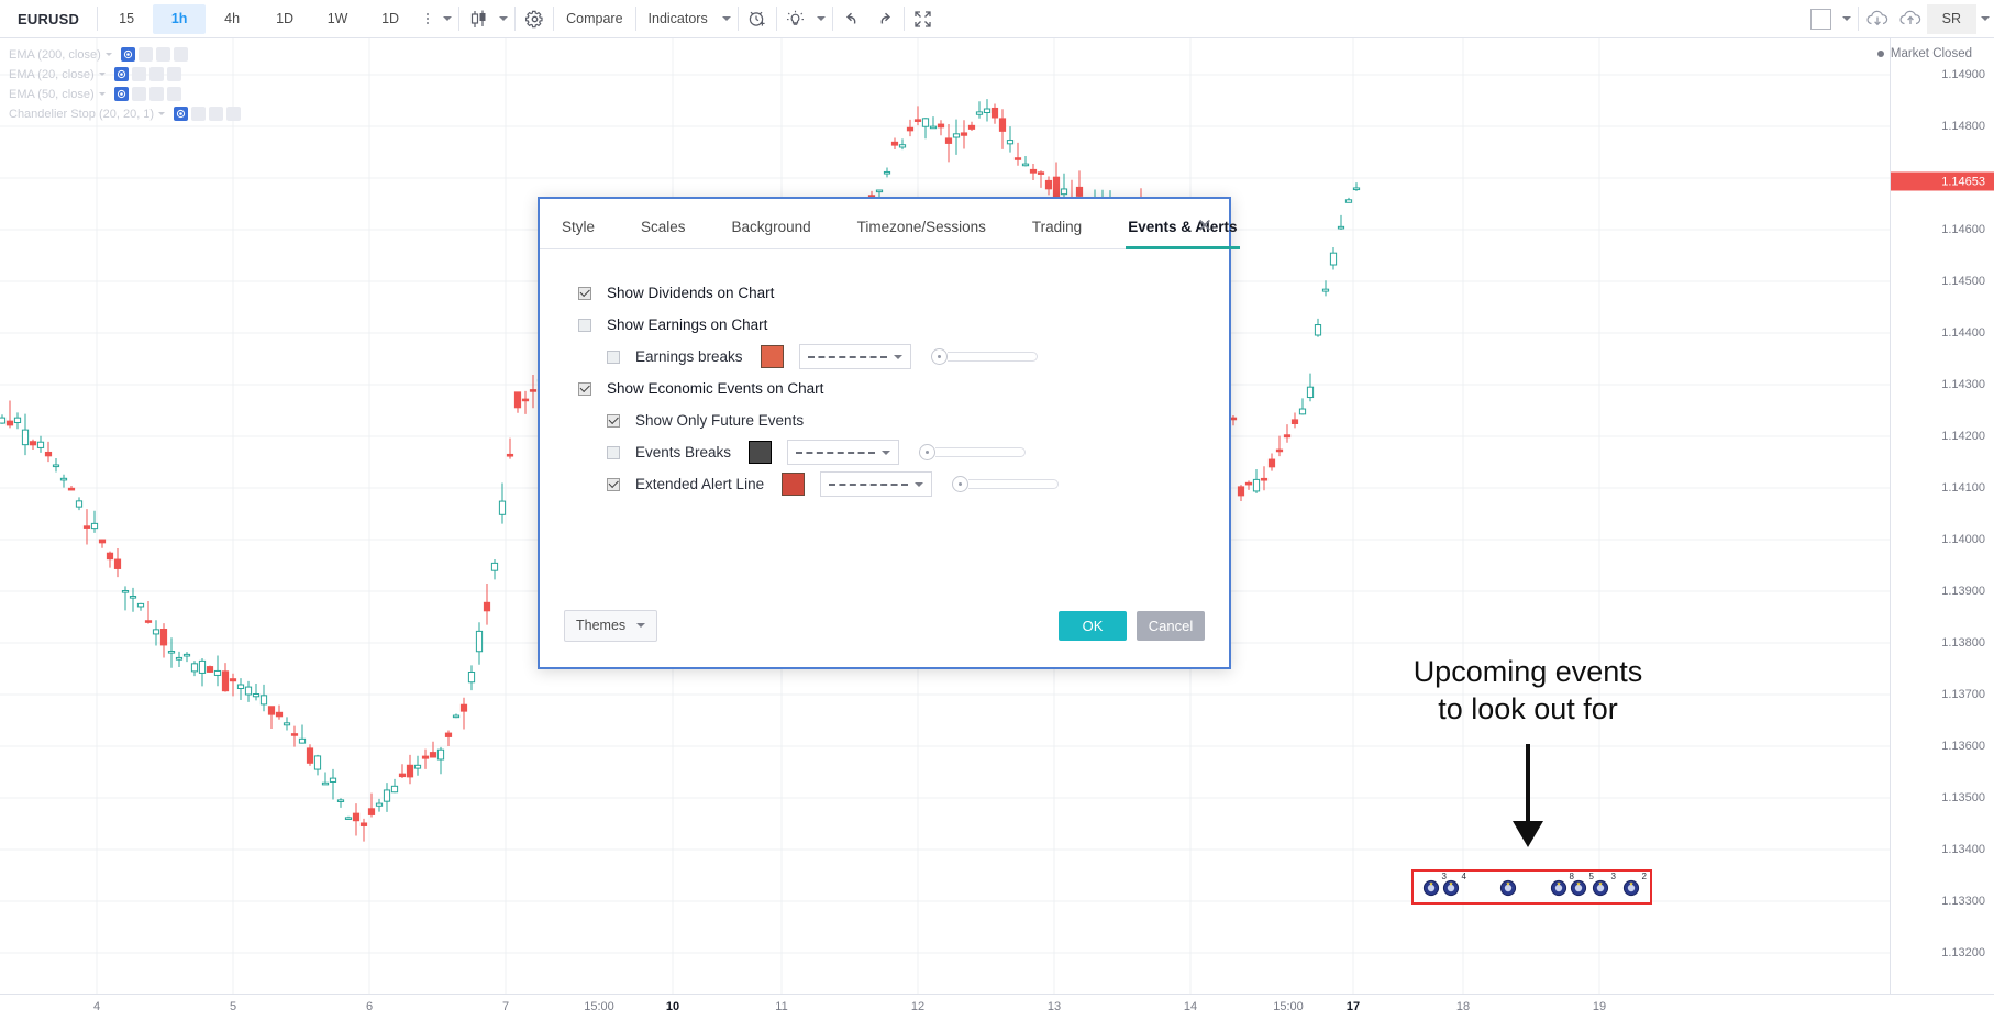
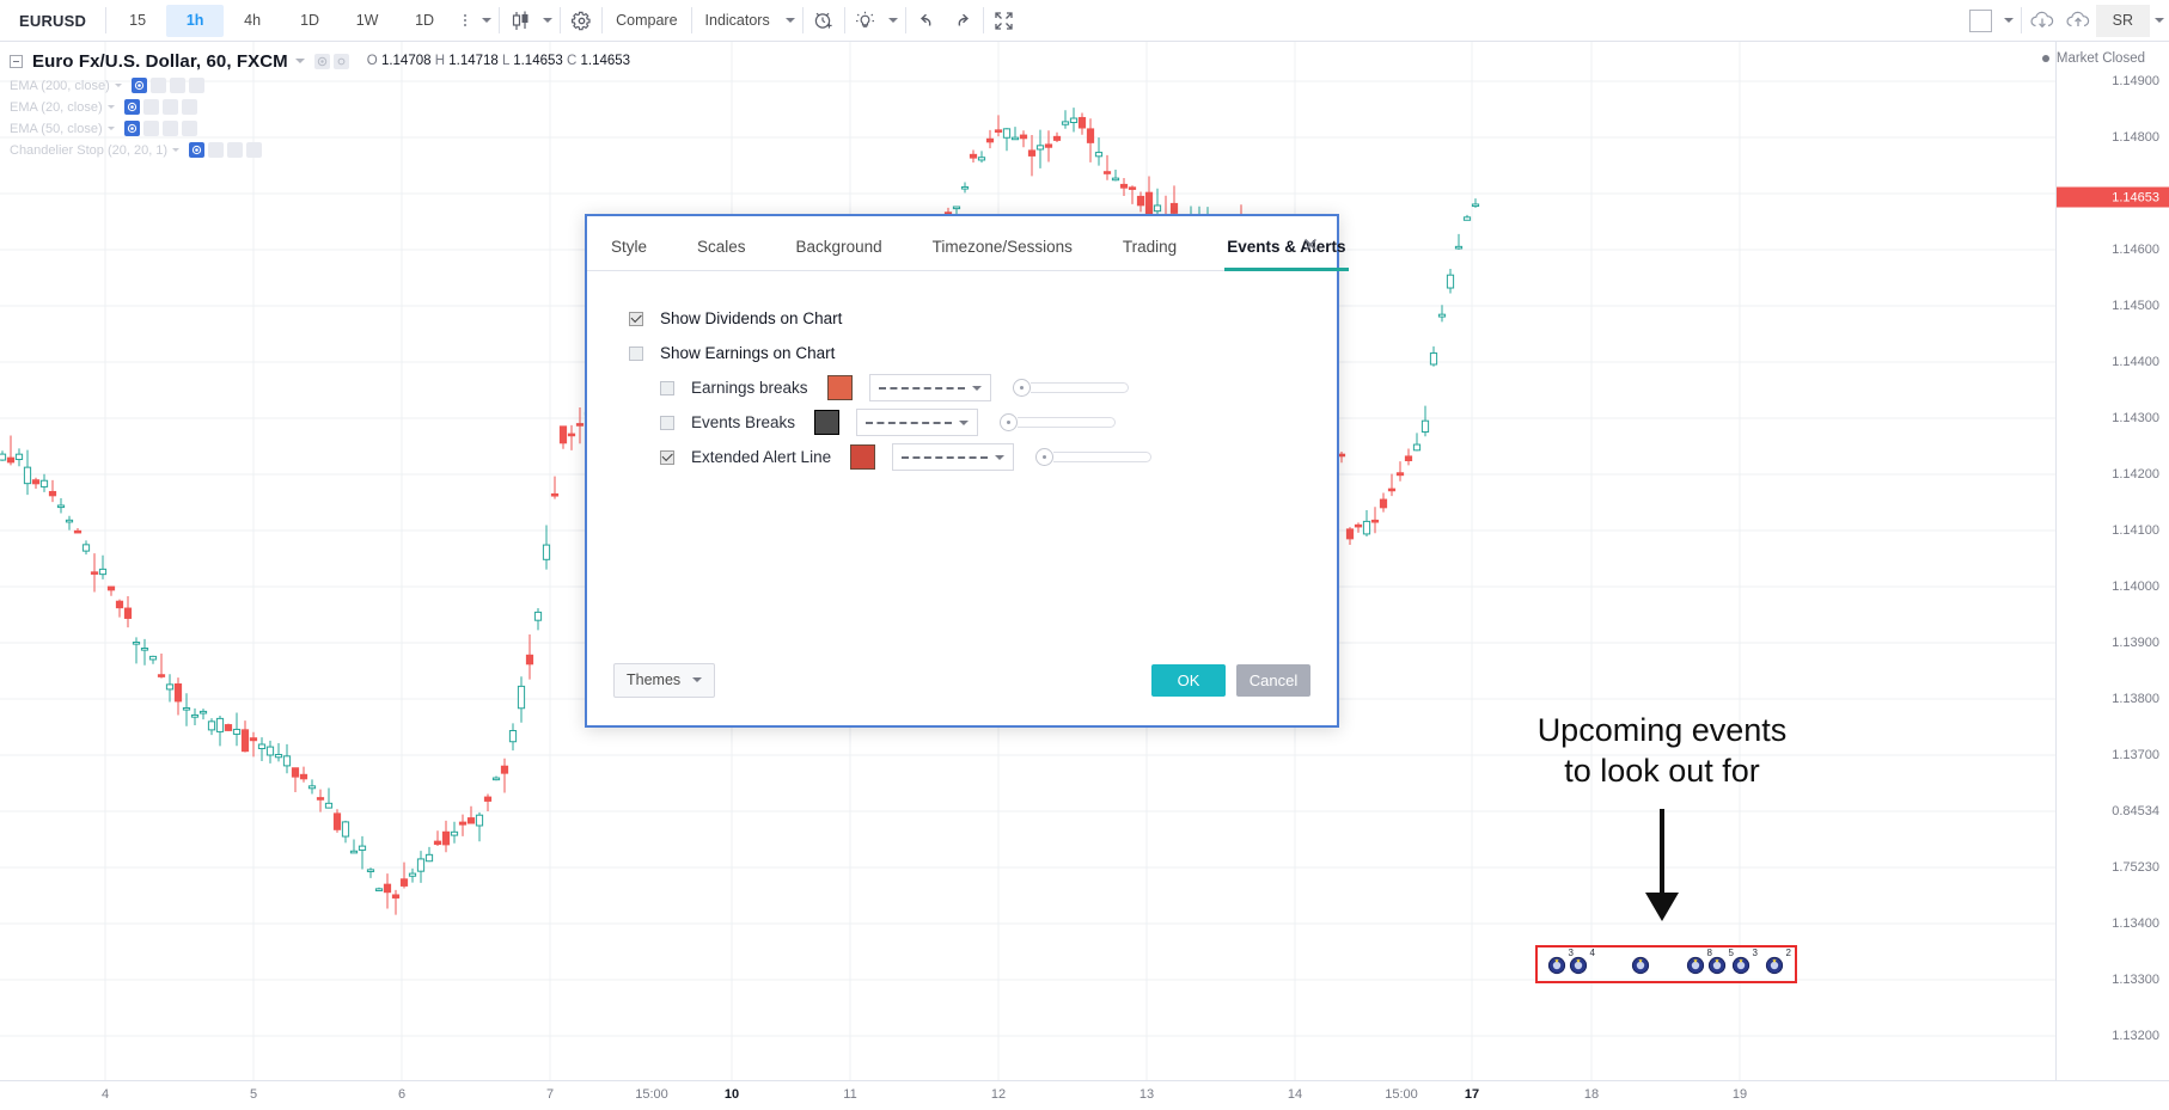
  EURUSD
  15
  1h
  4h
  1D
  1W
  1D
  Compare
  Indicators
  SR
+ Euro Fx/U.S. Dollar, 60, FXCM
+ O 1.14708 H 1.14718 L 1.14653 C 1.14653
  EMA (200, close)
  EMA (20, close)
  EMA (50, close)
  Chandelier Stop (20, 20, 1)
  Market Closed
  1.14900
  1.14800
  1.14600
  1.14500
  1.14400
  1.14300
  1.14200
  1.14100
  1.14000
  1.13900
  1.13800
  1.13700
- 1.13600
+ 0.84534
- 1.13500
+ 1.75230
  1.13400
  1.13300
  1.13200
  1.14653
  Upcoming events
  to look out for
  3
  4
  8
  5
  3
  2
  4
  5
  6
  7
  15:00
  10
  11
  12
  13
  14
  15:00
  17
  18
  19
  Style
  Scales
  Background
  Timezone/Sessions
  Trading
  Events & Alerts
  ✕
  Show Dividends on Chart
  Show Earnings on Chart
  Earnings breaks
- Show Economic Events on Chart
- Show Only Future Events
  Events Breaks
  Extended Alert Line
  Themes
  OK
  Cancel
